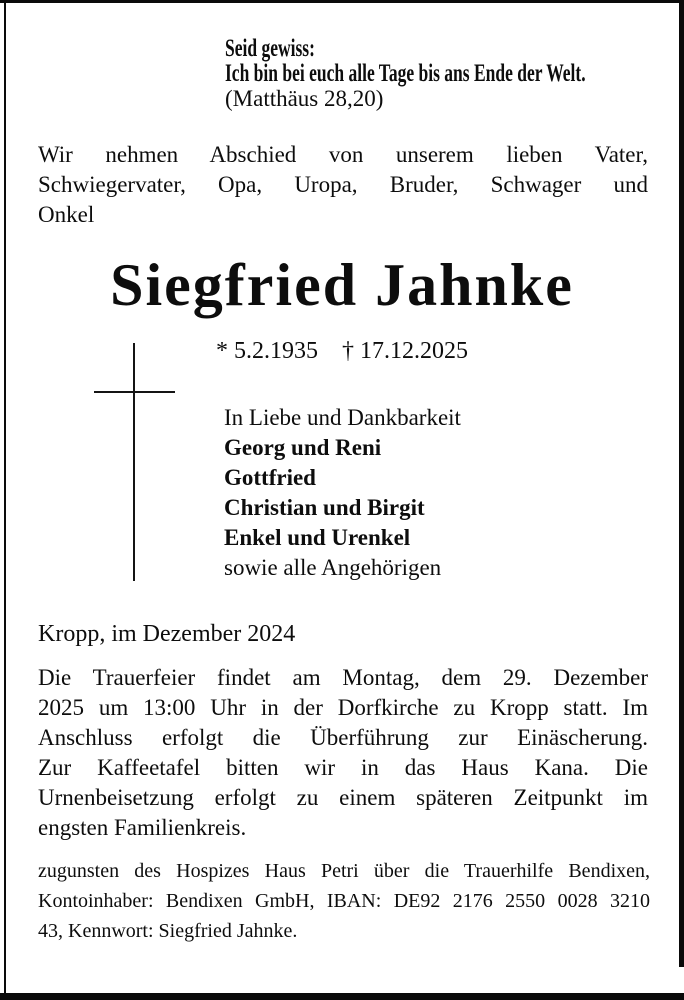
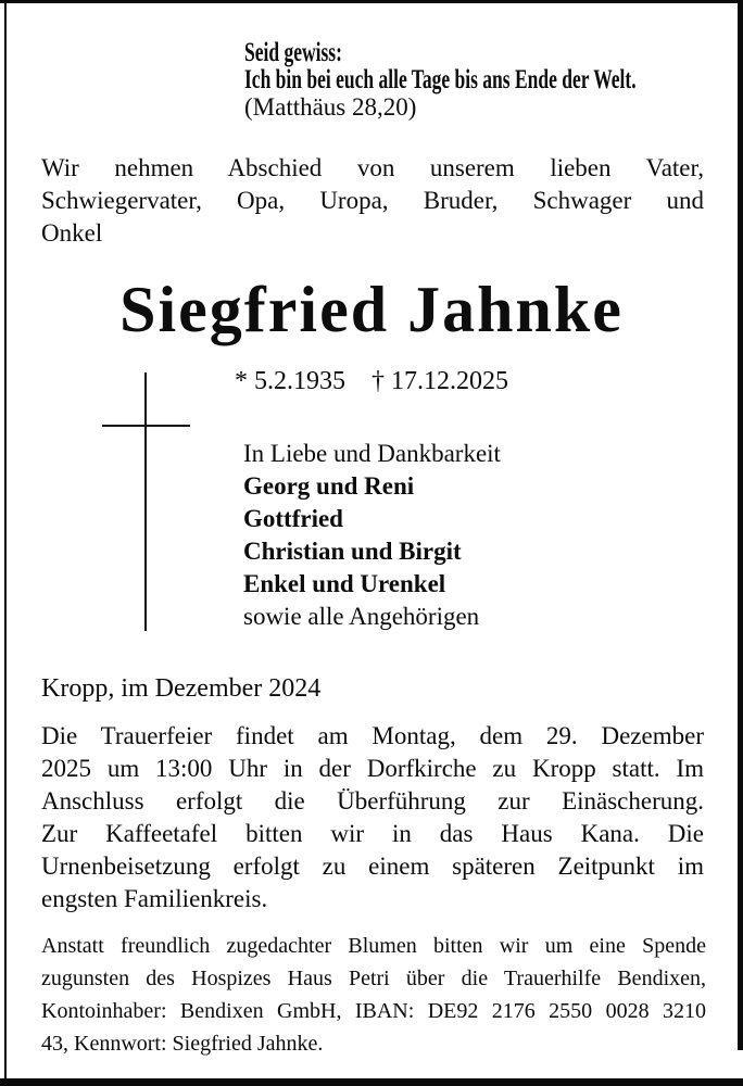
  Seid gewiss:
  Ich bin bei euch alle Tage bis ans Ende der Welt.
  (Matthäus 28,20)
  Wir nehmen Abschied von unserem lieben Vater,
  Schwiegervater, Opa, Uropa, Bruder, Schwager und
  Onkel
  Siegfried Jahnke
  * 5.2.1935 † 17.12.2025
  In Liebe und Dankbarkeit
  Georg und Reni
  Gottfried
  Christian und Birgit
  Enkel und Urenkel
  sowie alle Angehörigen
  Kropp, im Dezember 2024
  Die Trauerfeier findet am Montag, dem 29. Dezember
  2025 um 13:00 Uhr in der Dorfkirche zu Kropp statt. Im
  Anschluss erfolgt die Überführung zur Einäscherung.
  Zur Kaffeetafel bitten wir in das Haus Kana. Die
  Urnenbeisetzung erfolgt zu einem späteren Zeitpunkt im
  engsten Familienkreis.
+ Anstatt freundlich zugedachter Blumen bitten wir um eine Spende
  zugunsten des Hospizes Haus Petri über die Trauerhilfe Bendixen,
  Kontoinhaber: Bendixen GmbH, IBAN: DE92 2176 2550 0028 3210
  43, Kennwort: Siegfried Jahnke.
